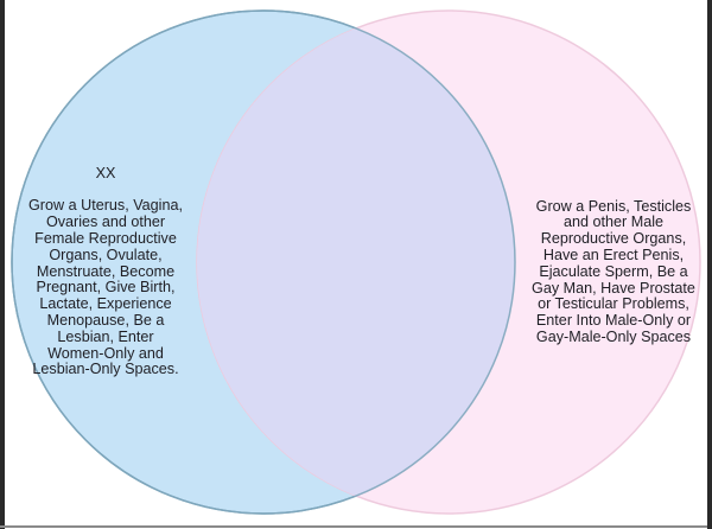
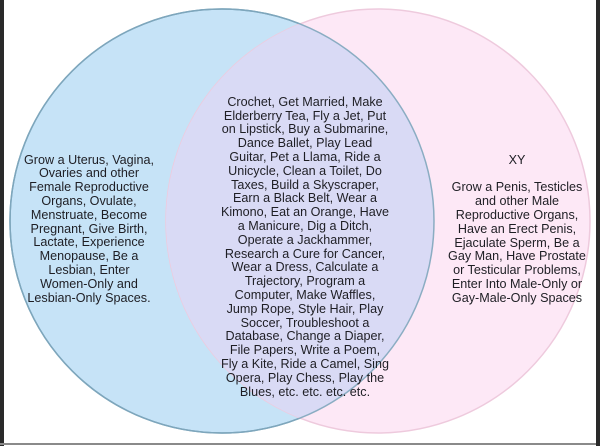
- XX
  Grow a Uterus, Vagina,
  Ovaries and other
  Female Reproductive
  Organs, Ovulate,
  Menstruate, Become
  Pregnant, Give Birth,
  Lactate, Experience
  Menopause, Be a
  Lesbian, Enter
  Women-Only and
  Lesbian-Only Spaces.
+ Crochet, Get Married, Make
+ Elderberry Tea, Fly a Jet, Put
+ on Lipstick, Buy a Submarine,
+ Dance Ballet, Play Lead
+ Guitar, Pet a Llama, Ride a
+ Unicycle, Clean a Toilet, Do
+ Taxes, Build a Skyscraper,
+ Earn a Black Belt, Wear a
+ Kimono, Eat an Orange, Have
+ a Manicure, Dig a Ditch,
+ Operate a Jackhammer,
+ Research a Cure for Cancer,
+ Wear a Dress, Calculate a
+ Trajectory, Program a
+ Computer, Make Waffles,
+ Jump Rope, Style Hair, Play
+ Soccer, Troubleshoot a
+ Database, Change a Diaper,
+ File Papers, Write a Poem,
+ Fly a Kite, Ride a Camel, Sing
+ Opera, Play Chess, Play the
+ Blues, etc. etc. etc. etc.
+ XY
  Grow a Penis, Testicles
  and other Male
  Reproductive Organs,
  Have an Erect Penis,
  Ejaculate Sperm, Be a
  Gay Man, Have Prostate
  or Testicular Problems,
  Enter Into Male-Only or
  Gay-Male-Only Spaces
